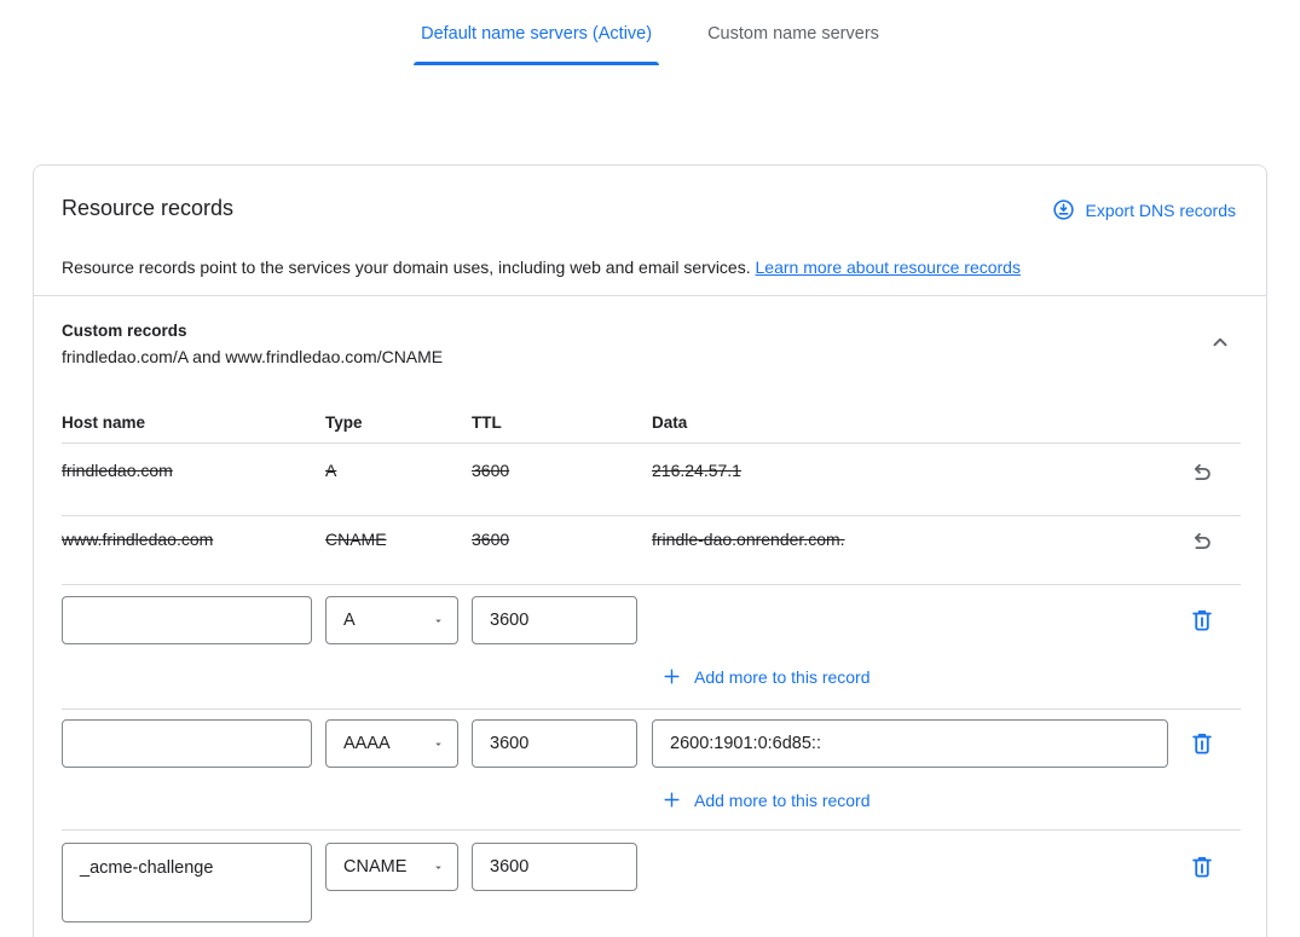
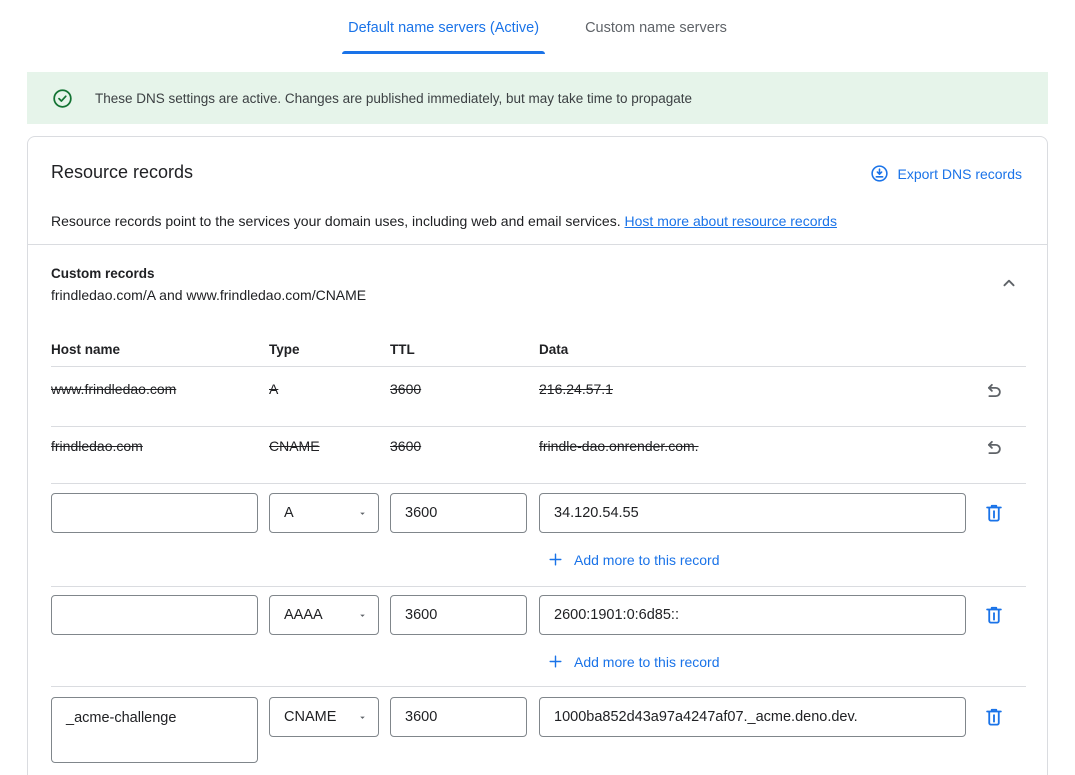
  Default name servers (Active)
  Custom name servers
+ These DNS settings are active. Changes are published immediately, but may take time to propagate
  Resource records
  Export DNS records
- Resource records point to the services your domain uses, including web and email services. Learn more about resource records
+ Resource records point to the services your domain uses, including web and email services. Host more about resource records
  Custom records
  frindledao.com/A and www.frindledao.com/CNAME
  Host name
  Type
  TTL
  Data
- frindledao.com
+ www.frindledao.com
  A
  3600
  216.24.57.1
- www.frindledao.com
+ frindledao.com
  CNAME
  3600
  frindle-dao.onrender.com.
  A
  3600
+ 34.120.54.55
  Add more to this record
  AAAA
  3600
  2600:1901:0:6d85::
  Add more to this record
  _acme-challenge
  CNAME
  3600
+ 1000ba852d43a97a4247af07._acme.deno.dev.
